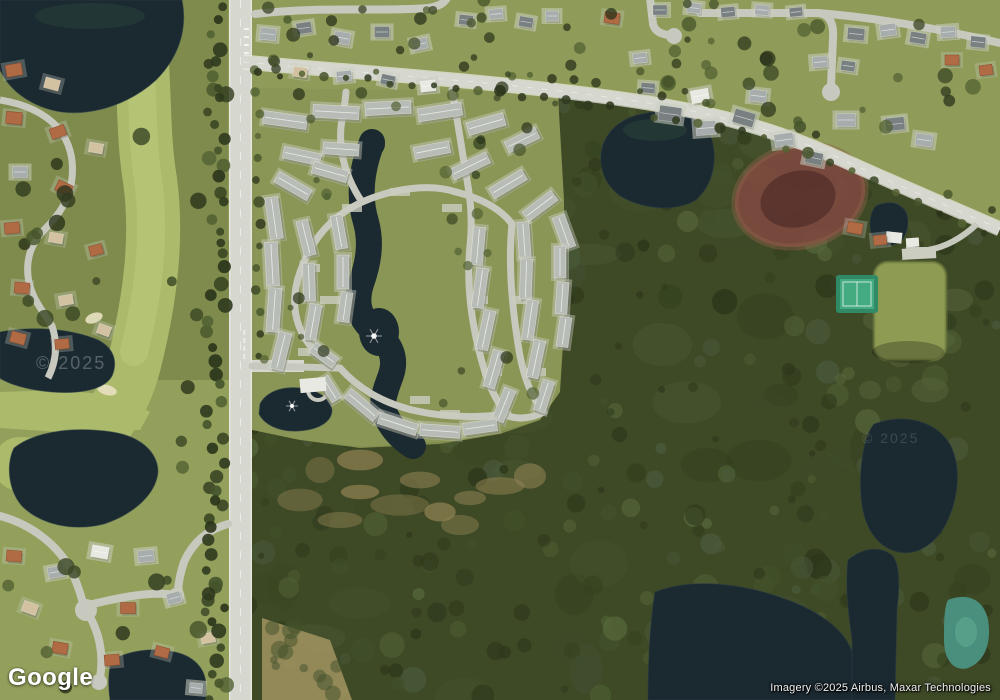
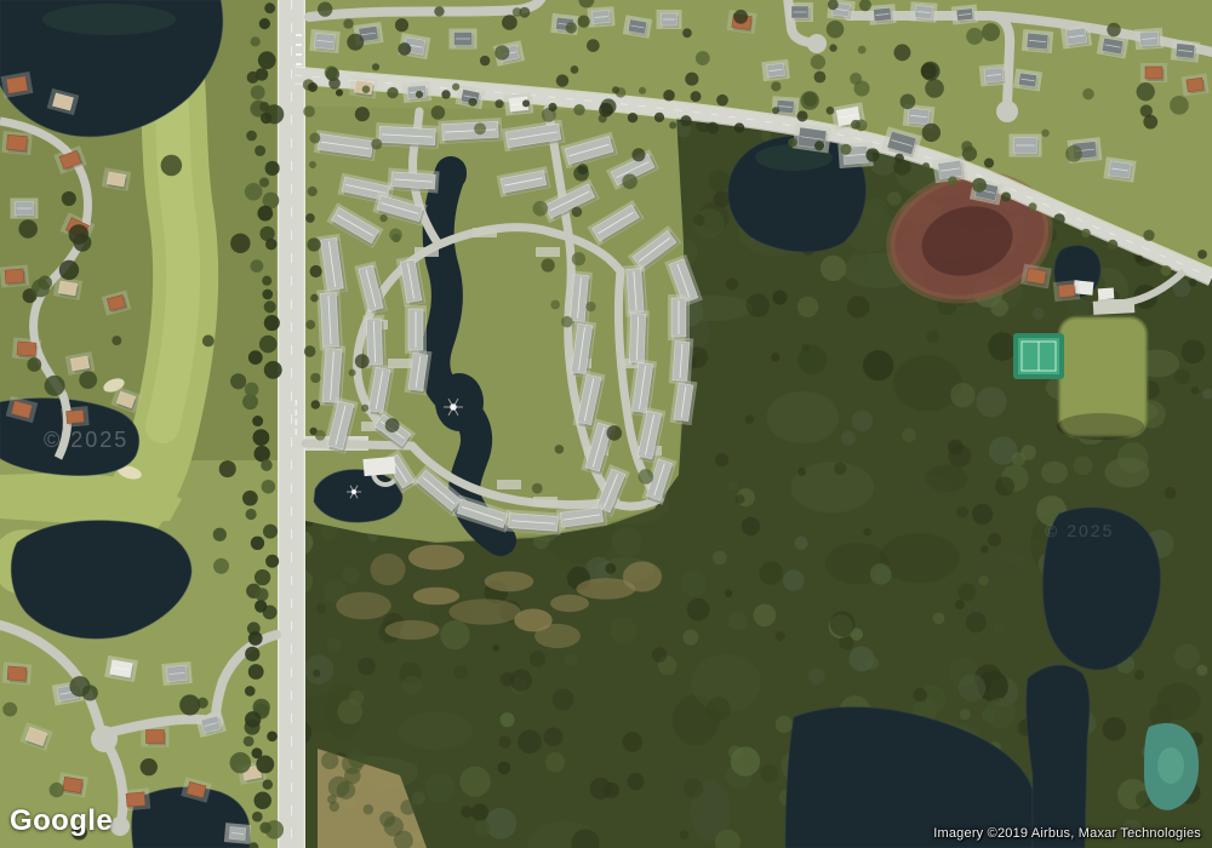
  © 2025
  © 2025
  Google
- Imagery ©2025 Airbus, Maxar Technologies
+ Imagery ©2019 Airbus, Maxar Technologies
